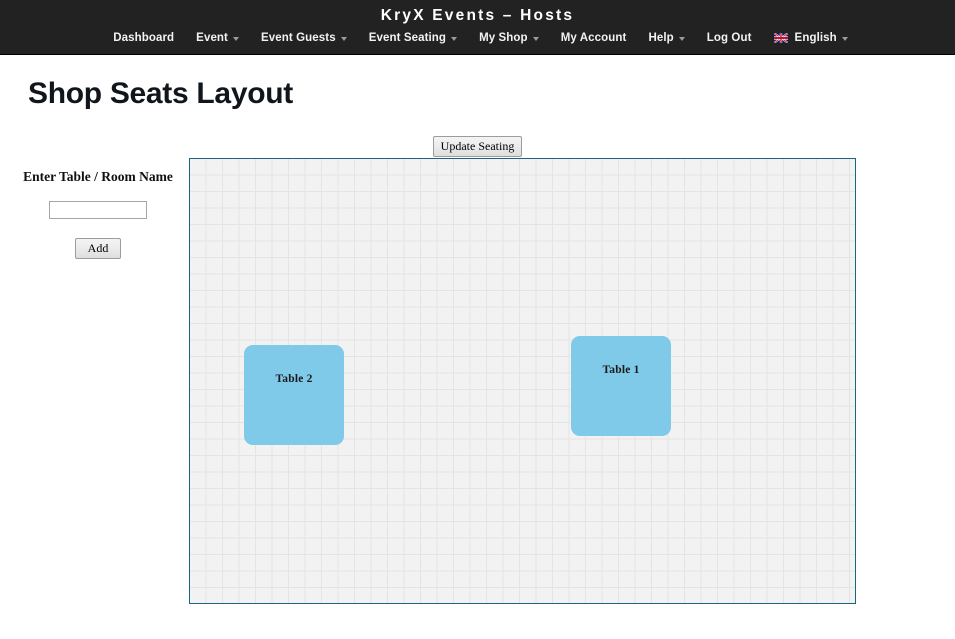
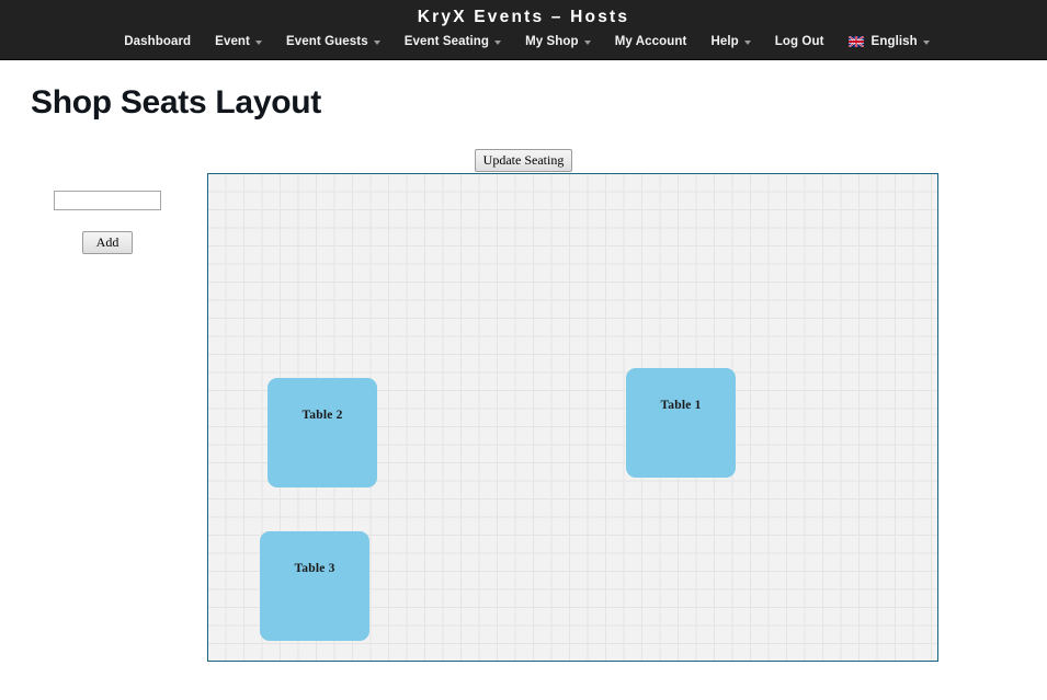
  KryX Events – Hosts
  Dashboard
  Event
  Event Guests
  Event Seating
  My Shop
  My Account
  Help
  Log Out
  English
  Shop Seats Layout
  Update Seating
- Enter Table / Room Name
  Add
  Table 1
  Table 2
+ Table 3
